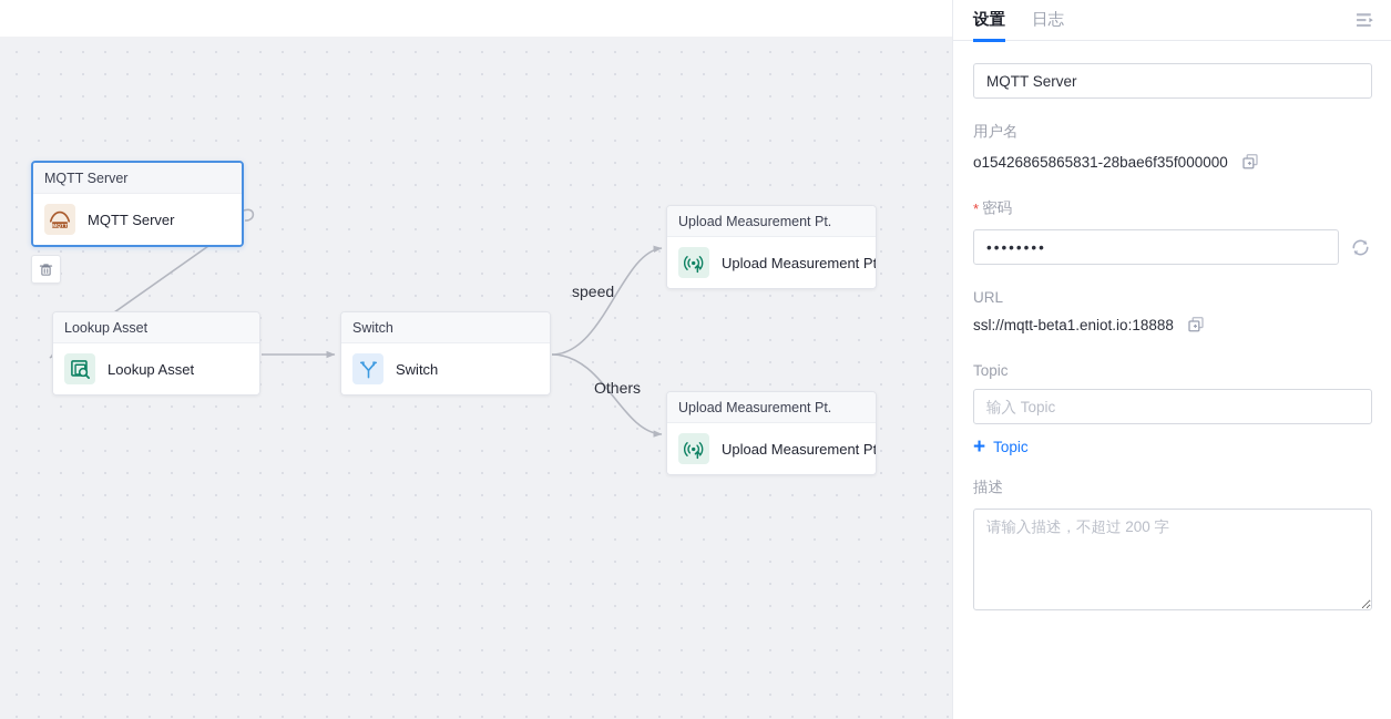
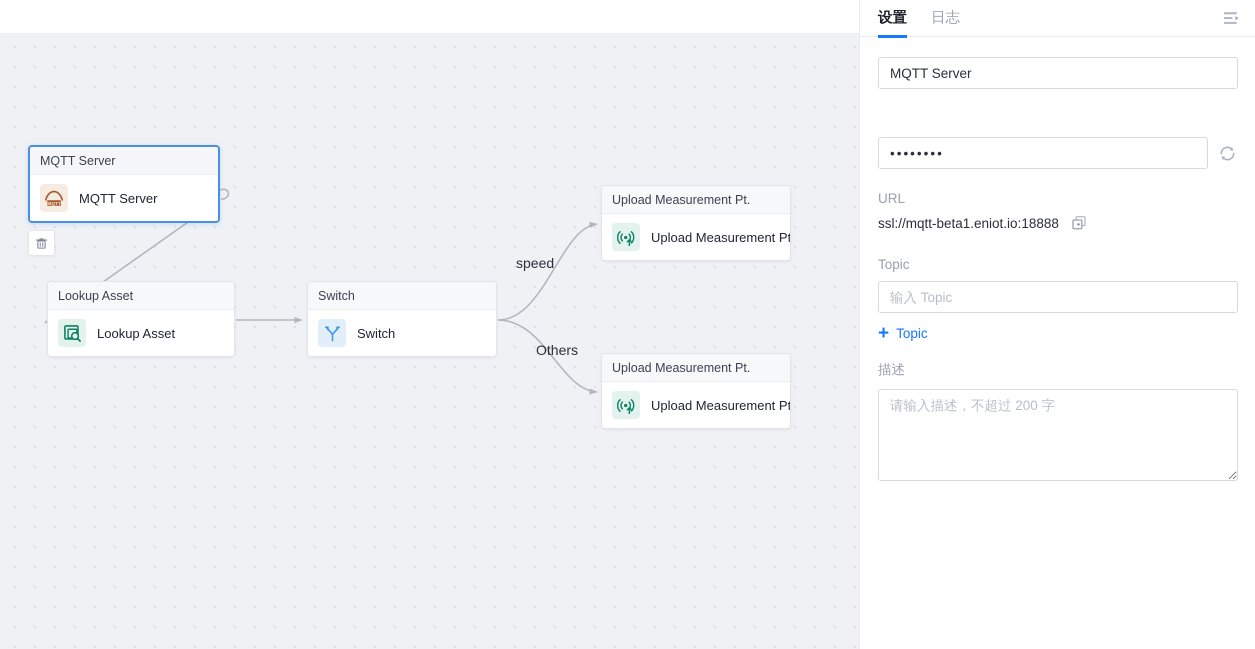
  MQTT Server
  MQTT Server
  Lookup Asset
  Lookup Asset
  Switch
  Switch
  Upload Measurement Pt.
  Upload Measurement Pt
  Upload Measurement Pt.
  Upload Measurement Pt
  speed
  Others
  设置
  日志
  MQTT Server
- 用户名
- o15426865865831-28bae6f35f000000
- * 密码
  ••••••••
  URL
  ssl://mqtt-beta1.eniot.io:18888
  Topic
  输入 Topic
  +
  Topic
  描述
  请输入描述，不超过 200 字
